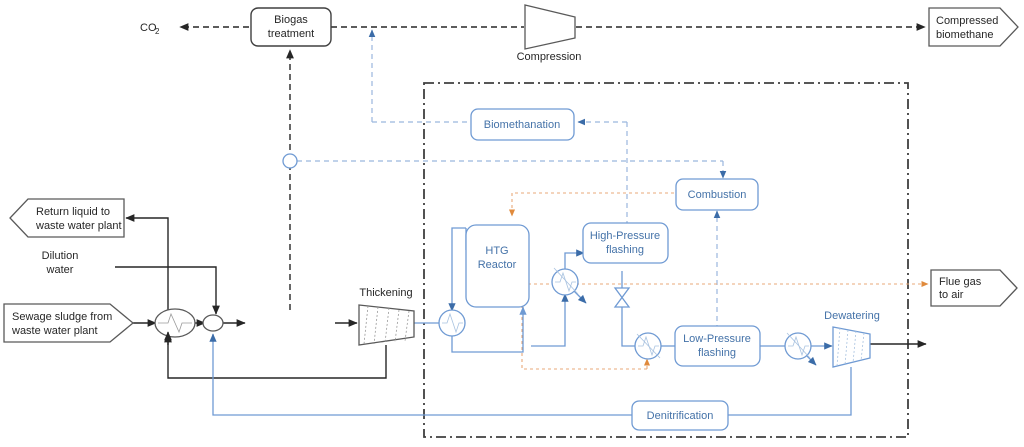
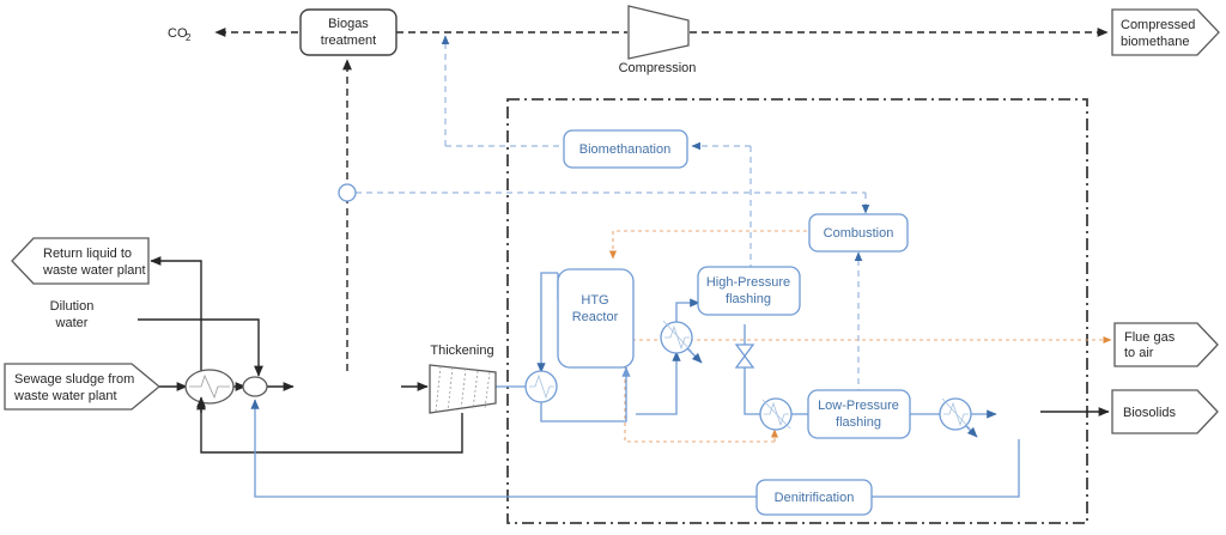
  Biogas
  treatment
  CO
  2
  Compression
  Compressed
  biomethane
  Return liquid to
  waste water plant
  Dilution
  water
  Sewage sludge from
  waste water plant
  Thickening
  Biomethanation
  Combustion
  HTG
  Reactor
  High-Pressure
  flashing
  Low-Pressure
  flashing
- Dewatering
  Denitrification
  Flue gas
  to air
+ Biosolids
